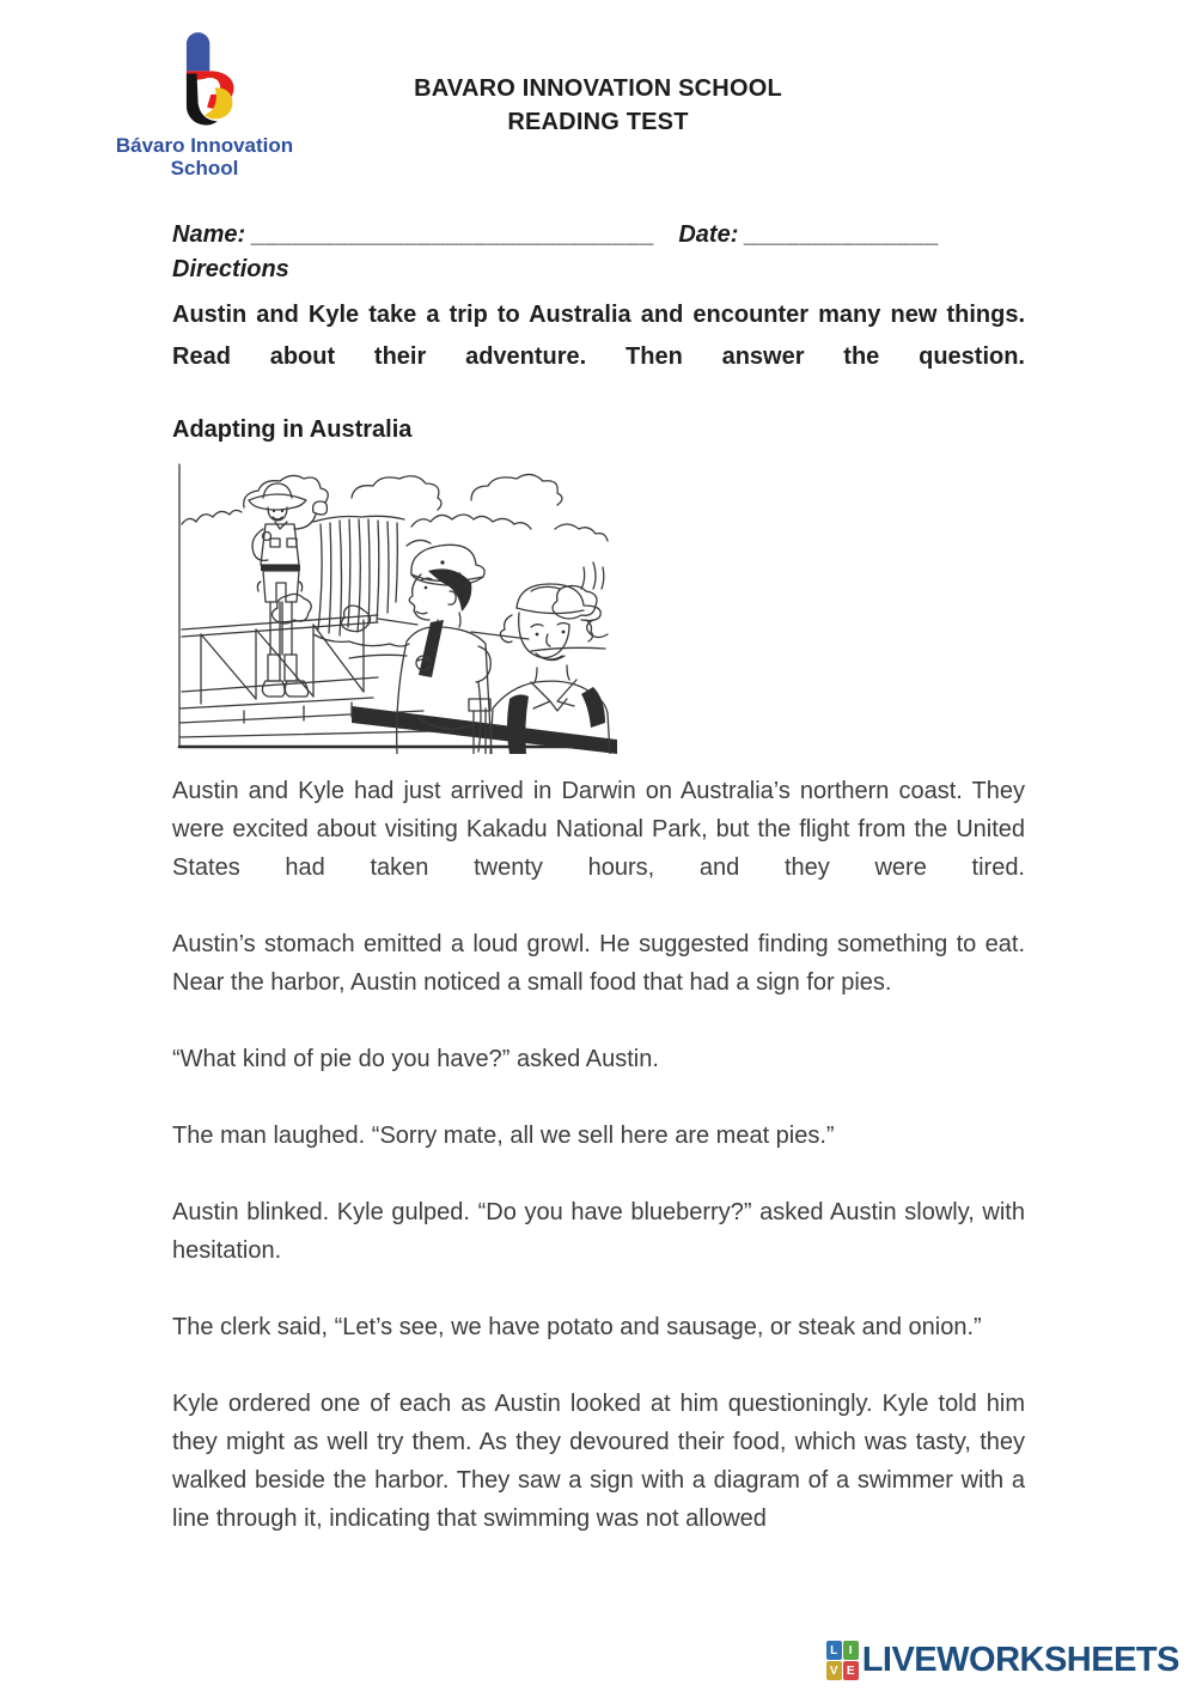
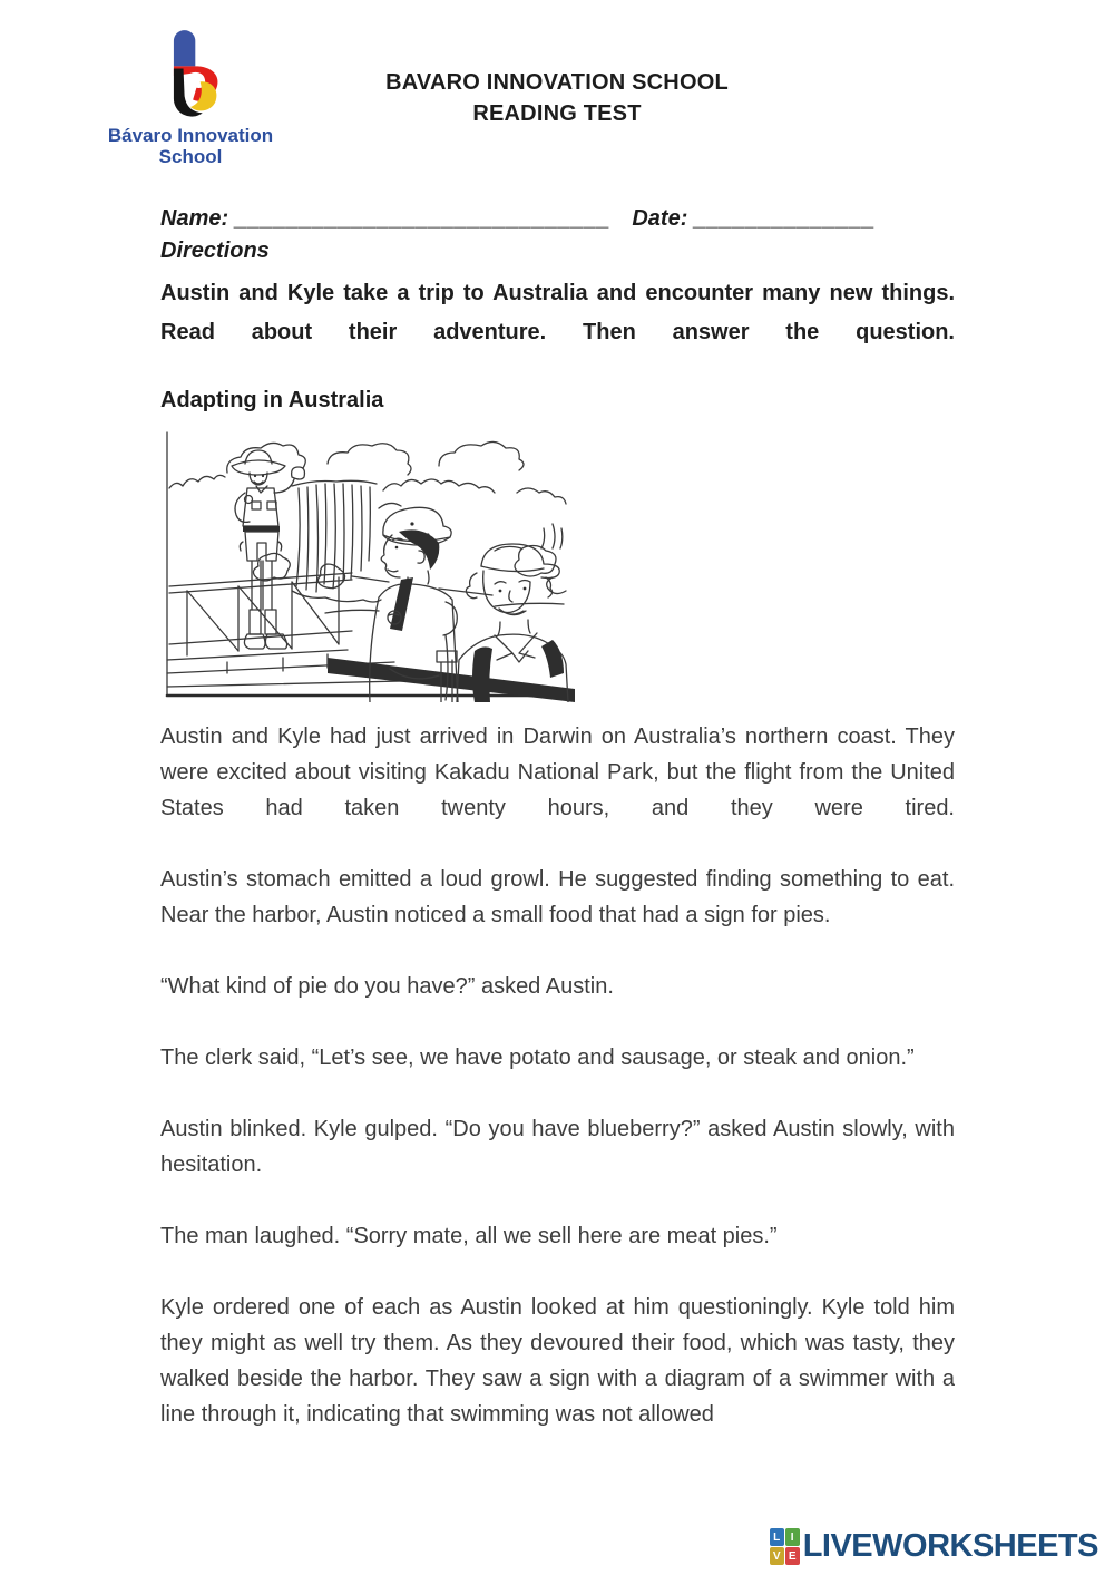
  Bávaro Innovation
  School
  BAVARO INNOVATION SCHOOL
  READING TEST
  Name: _____________________________ Date: ______________
  Directions
  Austin and Kyle take a trip to Australia and encounter many new things.
  Read about their adventure. Then answer the question.
  Adapting in Australia
  Austin and Kyle had just arrived in Darwin on Australia’s northern coast. They were excited about visiting Kakadu National Park, but the flight from the United States had taken twenty hours, and they were tired.
  Austin’s stomach emitted a loud growl. He suggested finding something to eat. Near the harbor, Austin noticed a small food that had a sign for pies.
  “What kind of pie do you have?” asked Austin.
- The man laughed. “Sorry mate, all we sell here are meat pies.”
+ The clerk said, “Let’s see, we have potato and sausage, or steak and onion.”
  Austin blinked. Kyle gulped. “Do you have blueberry?” asked Austin slowly, with hesitation.
- The clerk said, “Let’s see, we have potato and sausage, or steak and onion.”
+ The man laughed. “Sorry mate, all we sell here are meat pies.”
  Kyle ordered one of each as Austin looked at him questioningly. Kyle told him they might as well try them. As they devoured their food, which was tasty, they walked beside the harbor. They saw a sign with a diagram of a swimmer with a line through it, indicating that swimming was not allowed
  L
  I
  V
  E
  LIVEWORKSHEETS
